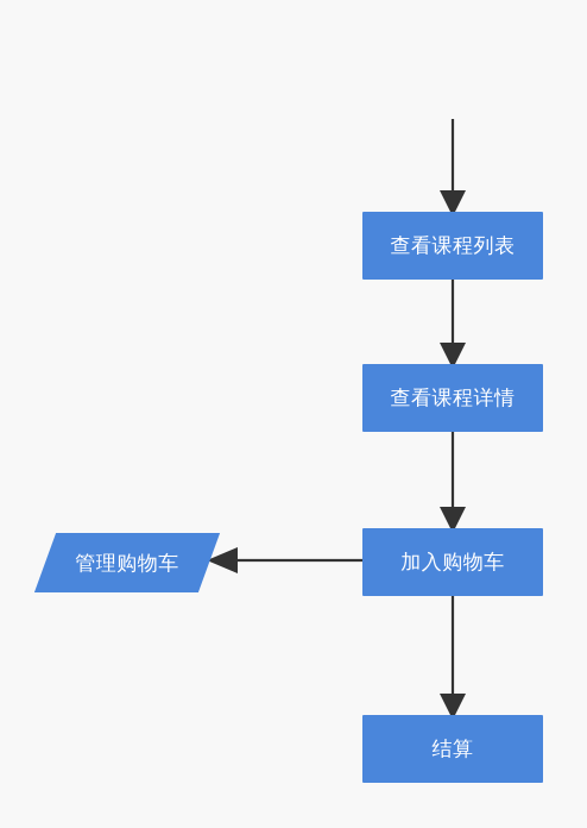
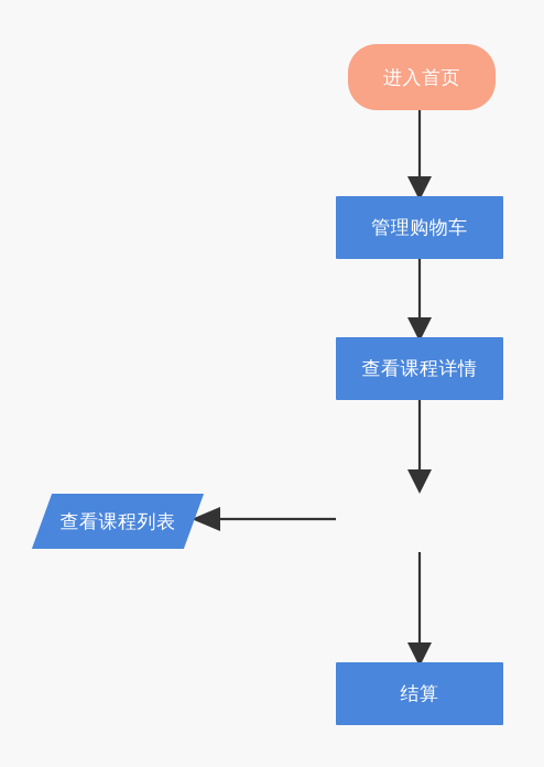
+ 进入首页
- 查看课程列表
+ 管理购物车
  查看课程详情
- 加入购物车
- 管理购物车
+ 查看课程列表
  结算
